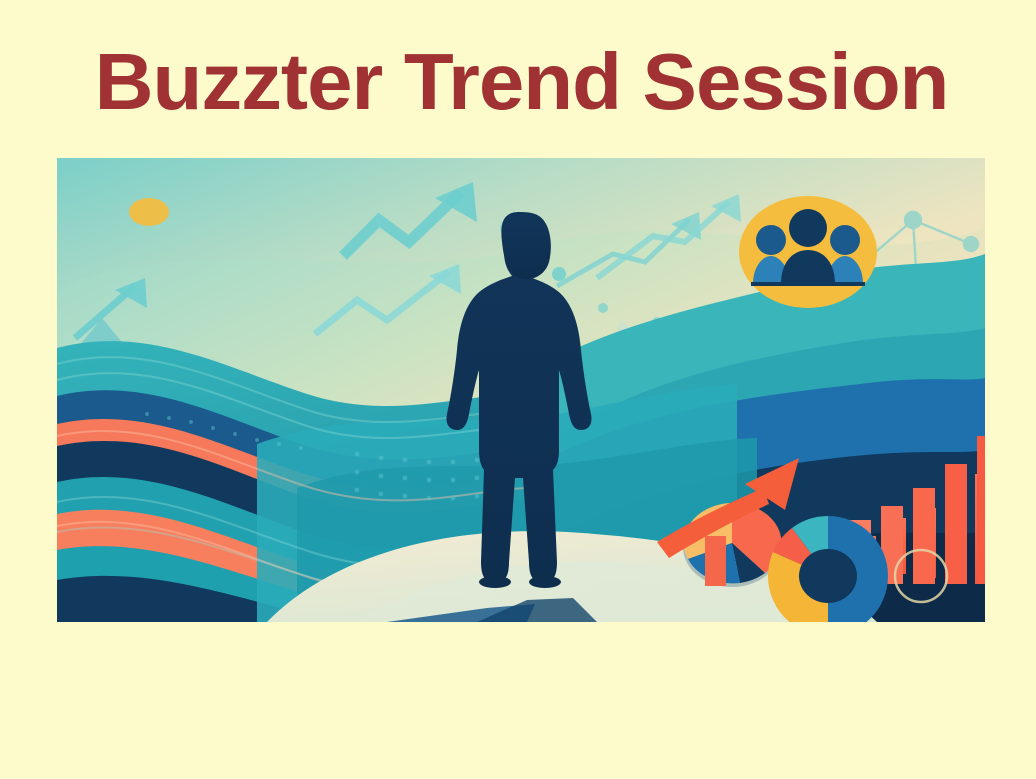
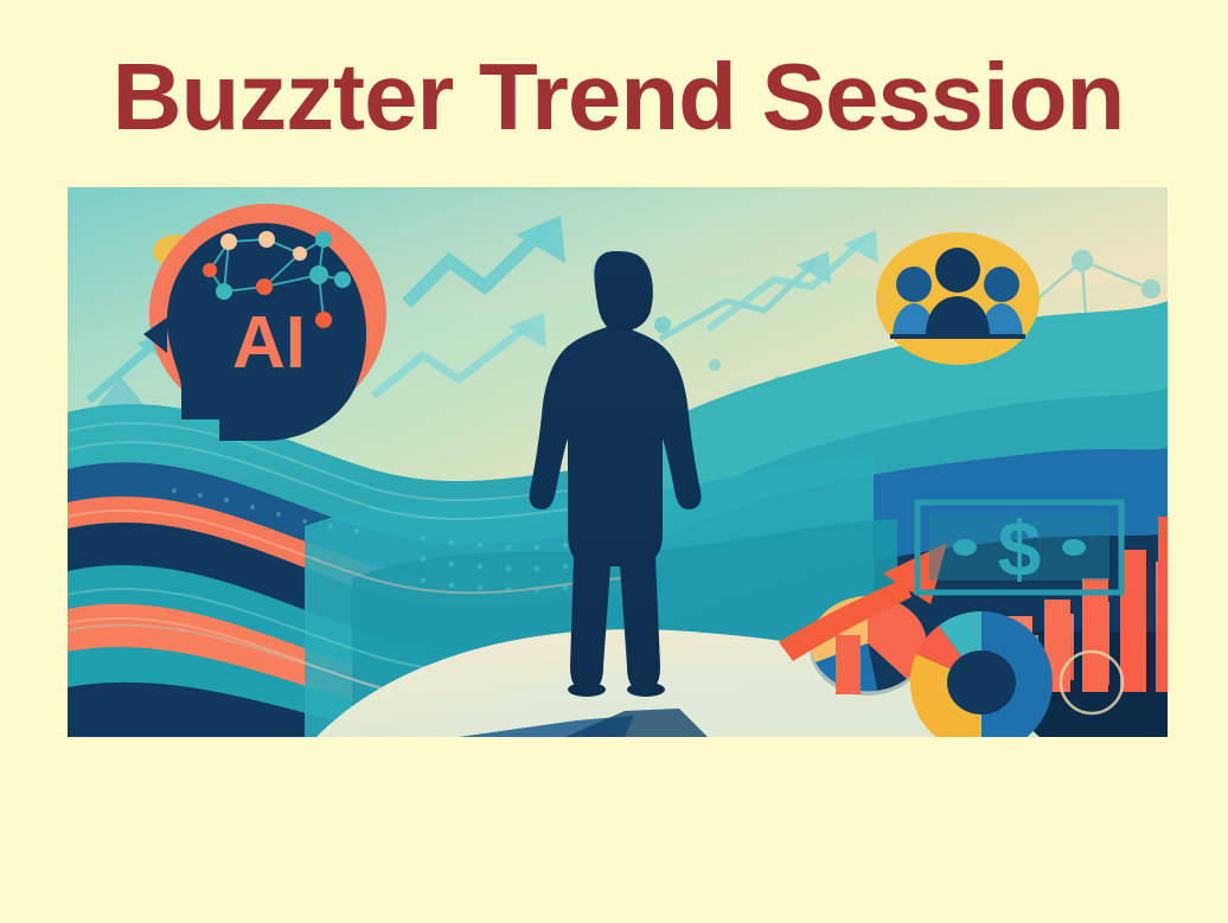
  Buzzter Trend Session
+ AI
+ $
